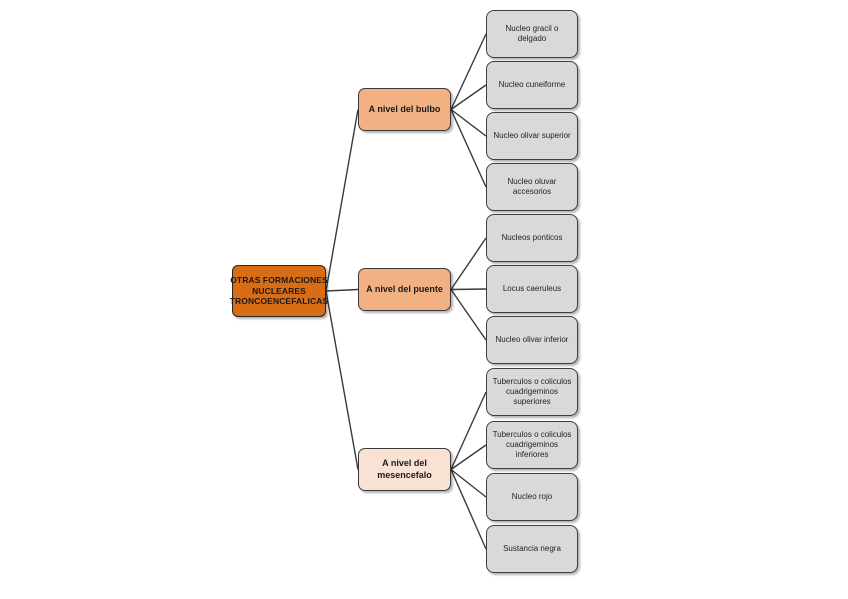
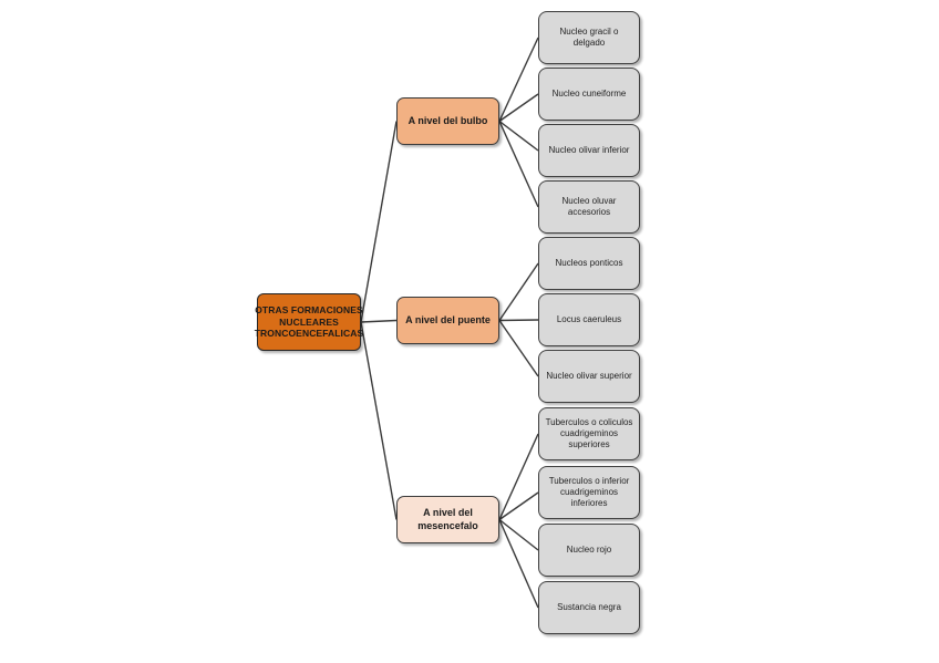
  OTRAS FORMACIONES NUCLEARES TRONCOENCEFALICAS
  A nivel del bulbo
  Nucleo gracil o delgado
  Nucleo cuneiforme
- Nucleo olivar superior
+ Nucleo olivar inferior
  Nucleo oluvar accesorios
  A nivel del puente
  Nucleos ponticos
  Locus caeruleus
- Nucleo olivar inferior
+ Nucleo olivar superior
  A nivel del mesencefalo
  Tuberculos o coliculos cuadrigeminos superiores
- Tuberculos o coliculos cuadrigeminos inferiores
+ Tuberculos o inferior cuadrigeminos inferiores
  Nucleo rojo
  Sustancia negra
